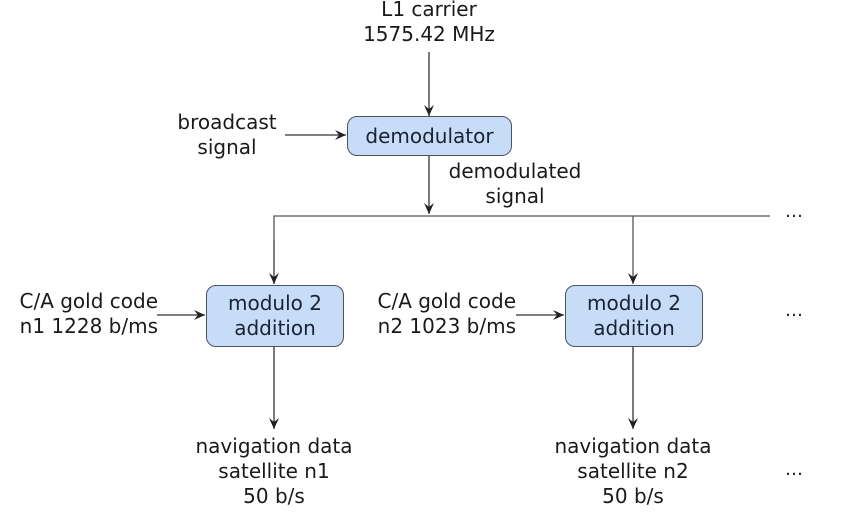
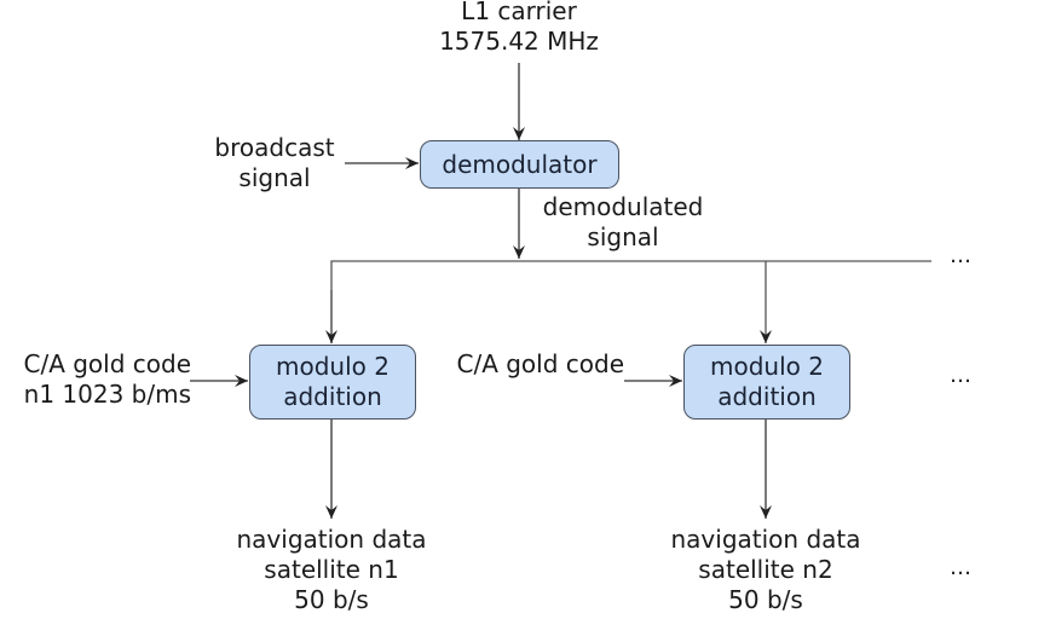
  L1 carrier
  1575.42 MHz
  broadcast
  signal
  demodulator
  demodulated
  signal
  C/A gold code
- n1 1228 b/ms
+ n1 1023 b/ms
  modulo 2
  addition
  navigation data
  satellite n1
  50 b/s
  C/A gold code
- n2 1023 b/ms
  modulo 2
  addition
  navigation data
  satellite n2
  50 b/s
  …
  …
  …
